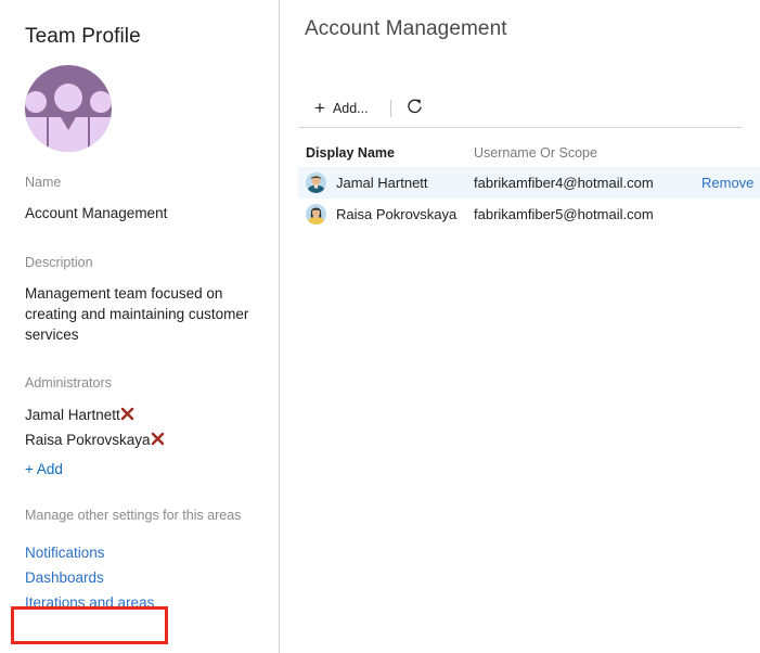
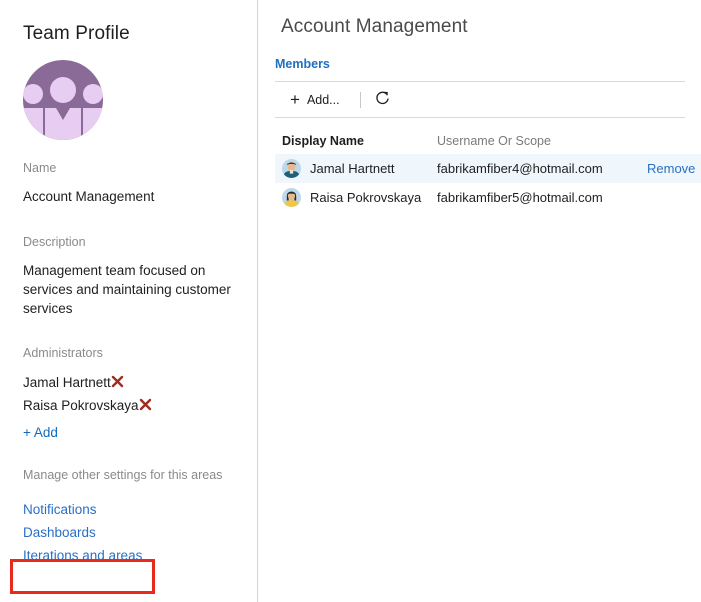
  Team Profile
  Name
  Account Management
  Description
- Management team focused on creating and maintaining customer services
+ Management team focused on services and maintaining customer services
  Administrators
  Jamal Hartnett
  Raisa Pokrovskaya
  + Add
  Manage other settings for this areas
  Notifications
  Dashboards
  Iterations and areas
  Account Management
+ Members
  +
  Add...
  Display Name
  Username Or Scope
  Jamal Hartnett
  fabrikamfiber4@hotmail.com
  Remove
  Raisa Pokrovskaya
  fabrikamfiber5@hotmail.com
